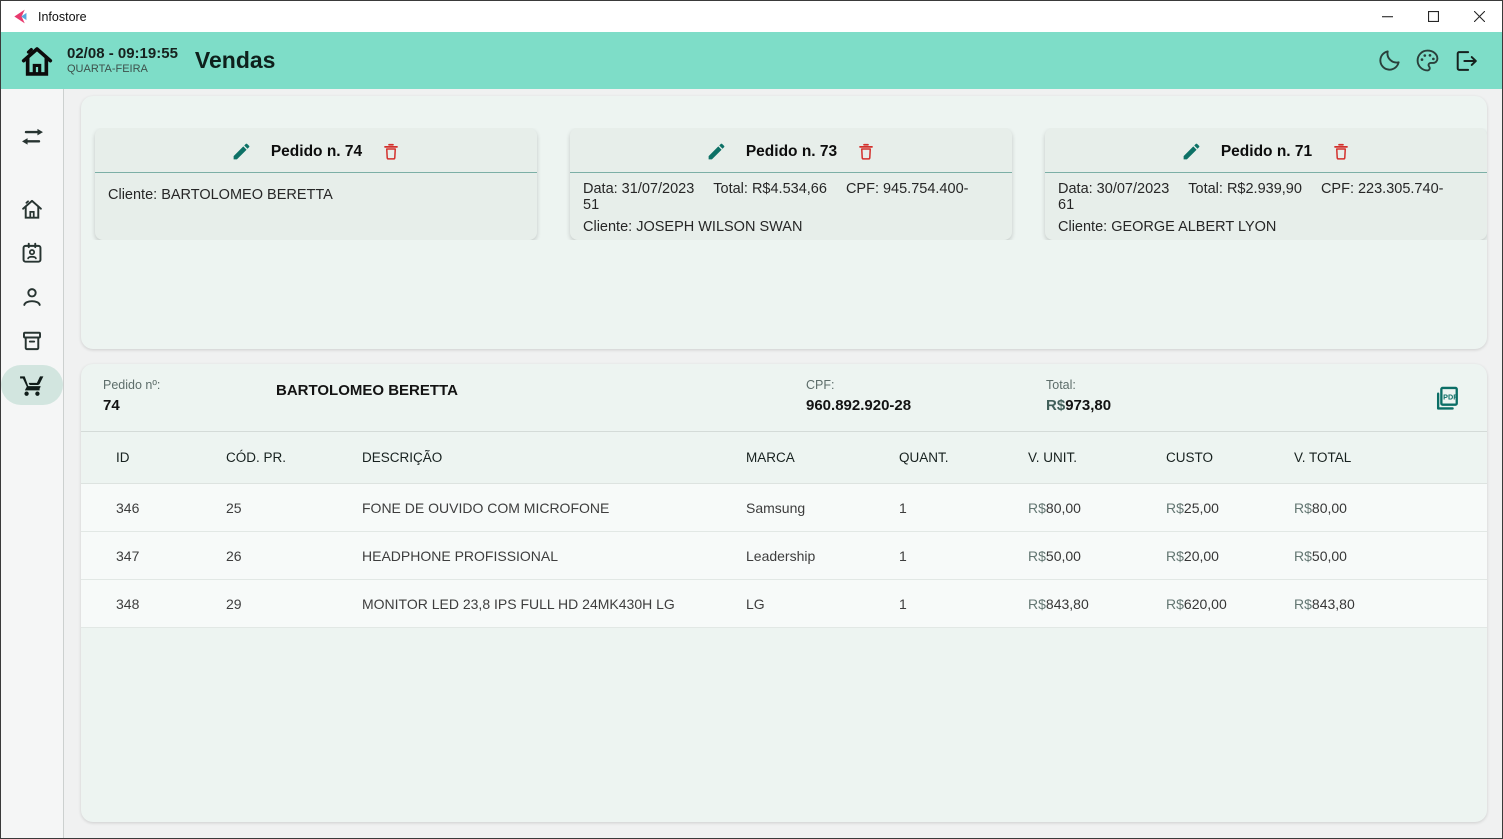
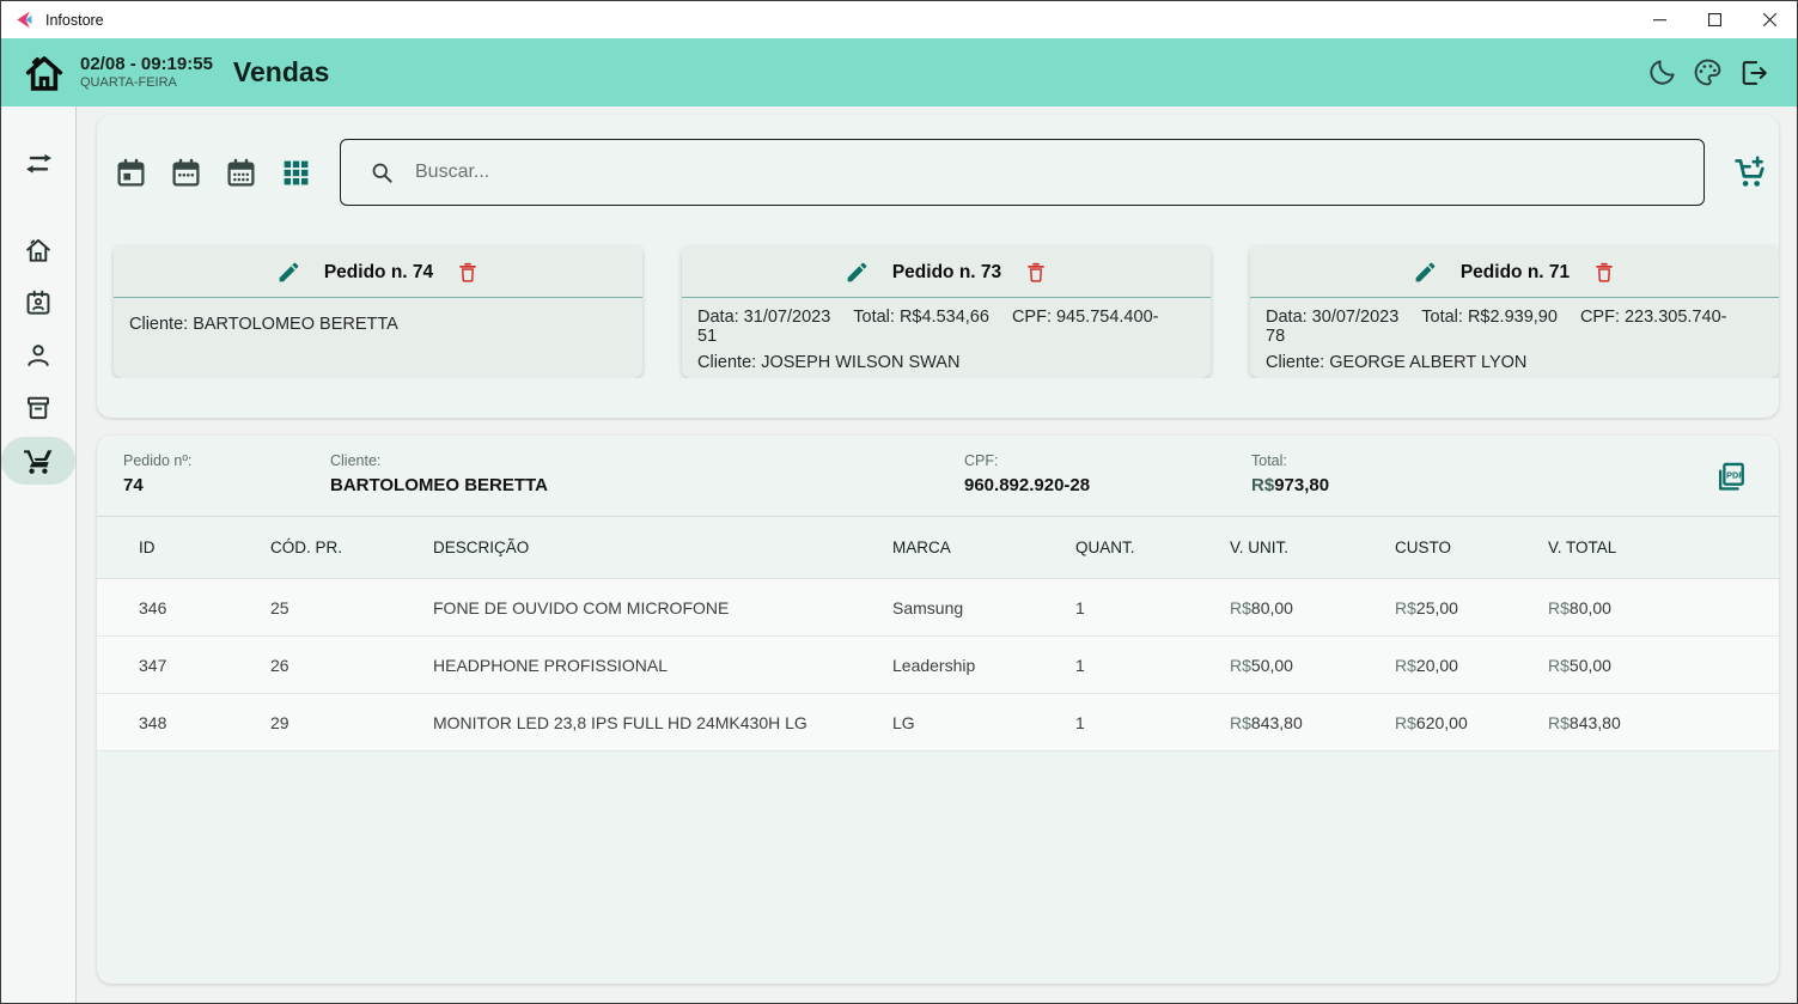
  Infostore
  02/08 - 09:19:55
  QUARTA-FEIRA
  Vendas
+ Buscar...
  Pedido n. 74
  Cliente: BARTOLOMEO BERETTA
  Pedido n. 73
  Data: 31/07/2023 Total: R$4.534,66 CPF: 945.754.400-51
  Cliente: JOSEPH WILSON SWAN
  Pedido n. 71
- Data: 30/07/2023 Total: R$2.939,90 CPF: 223.305.740-61
+ Data: 30/07/2023 Total: R$2.939,90 CPF: 223.305.740-78
  Cliente: GEORGE ALBERT LYON
  Pedido nº:
  74
+ Cliente:
  BARTOLOMEO BERETTA
  CPF:
  960.892.920-28
  Total:
  R$973,80
  PDF
  ID
  CÓD. PR.
  DESCRIÇÃO
  MARCA
  QUANT.
  V. UNIT.
  CUSTO
  V. TOTAL
  346
  25
  FONE DE OUVIDO COM MICROFONE
  Samsung
  1
  R$80,00
  R$25,00
  R$80,00
  347
  26
  HEADPHONE PROFISSIONAL
  Leadership
  1
  R$50,00
  R$20,00
  R$50,00
  348
  29
  MONITOR LED 23,8 IPS FULL HD 24MK430H LG
  LG
  1
  R$843,80
  R$620,00
  R$843,80
